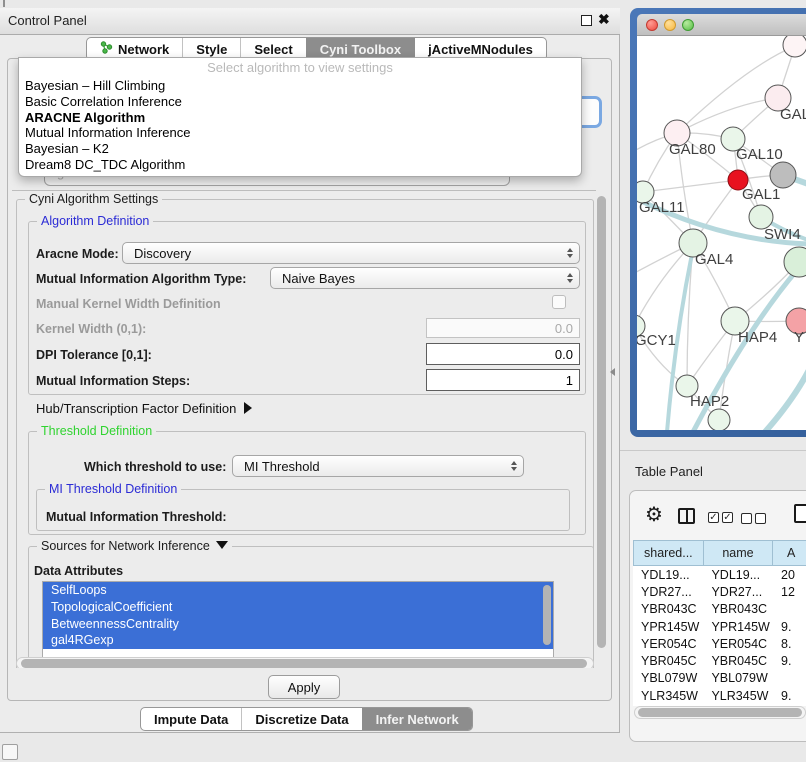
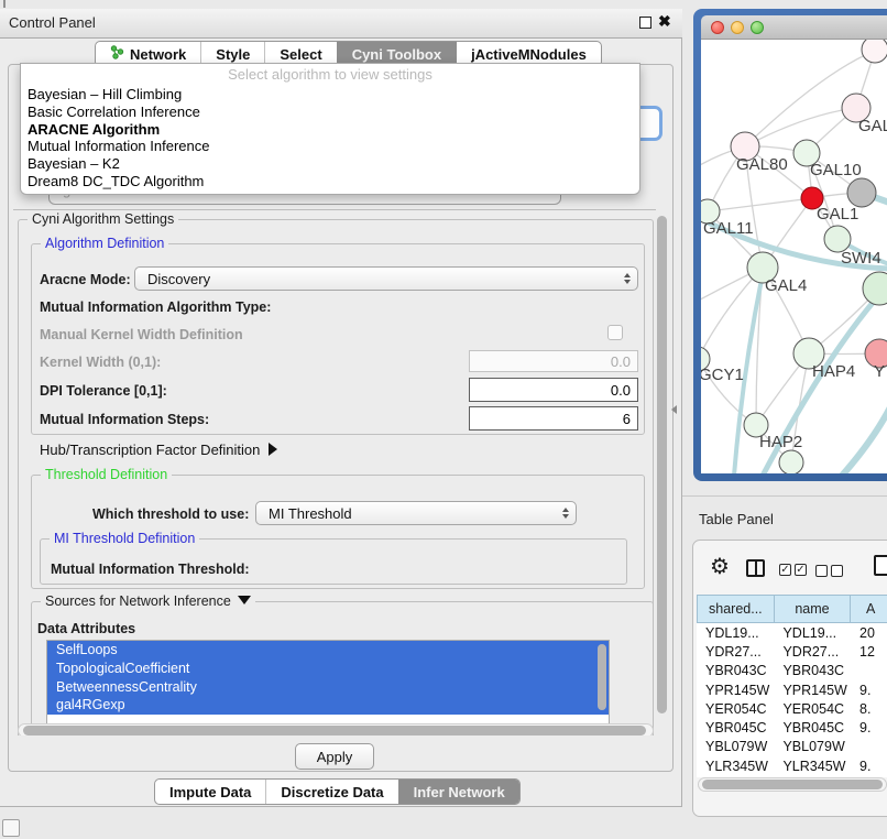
  Control Panel
  ✖
  Network
  Style
  Select
  Cyni Toolbox
  jActiveMNodules
  Select algorithm to view settings
  Bayesian – Hill Climbing
  Basic Correlation Inference
  ARACNE Algorithm
  Mutual Information Inference
  Bayesian – K2
  Dream8 DC_TDC Algorithm
  Cyni Algorithm Settings
  Algorithm Definition
  Aracne Mode:
  Discovery
  Mutual Information Algorithm Type:
- Naive Bayes
  Manual Kernel Width Definition
  Kernel Width (0,1):
  0.0
  DPI Tolerance [0,1]:
  0.0
  Mutual Information Steps:
- 1
+ 6
  Hub/Transcription Factor Definition
  Threshold Definition
  Which threshold to use:
  MI Threshold
  MI Threshold Definition
  Mutual Information Threshold:
  Sources for Network Inference
  Data Attributes
  SelfLoops
  TopologicalCoefficient
  BetweennessCentrality
  gal4RGexp
  Apply
  Impute Data
  Discretize Data
  Infer Network
  GAL80
  GAL10
  GAL1
  GAL11
  SWI4
  GAL4
  GCY1
  HAP4
  Y
  HAP2
  Table Panel
  ⚙
  ✓
  ✓
  shared...
  name
  A
  YDL19...
  YDL19...
  20
  YDR27...
  YDR27...
  12
  YBR043C
  YBR043C
  YPR145W
  YPR145W
  9.
  YER054C
  YER054C
  8.
  YBR045C
  YBR045C
  9.
  YBL079W
  YBL079W
  YLR345W
  YLR345W
  9.
